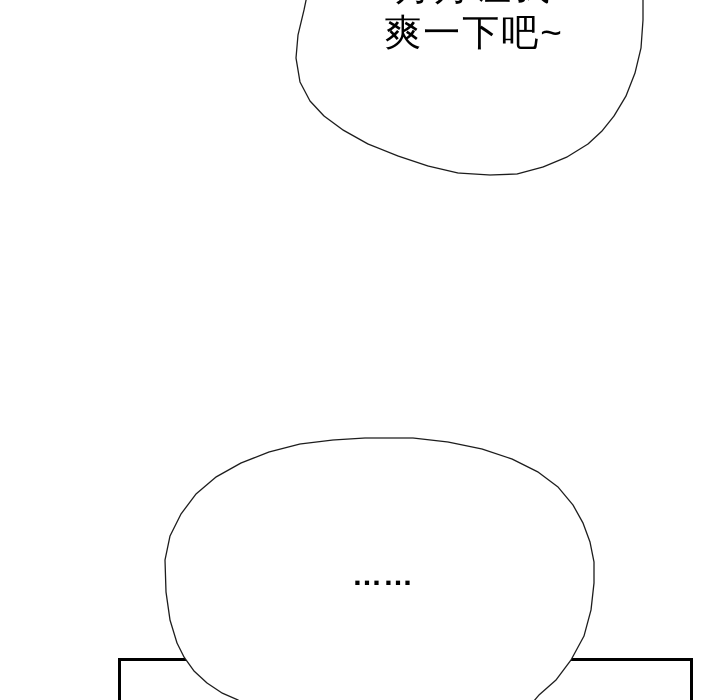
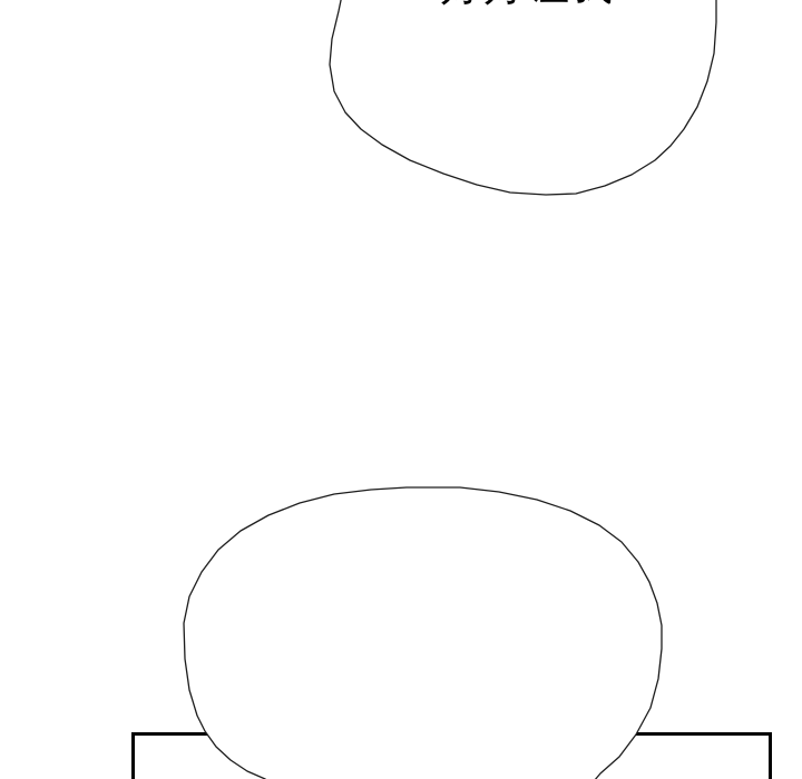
- 爽一下吧~
- ……
